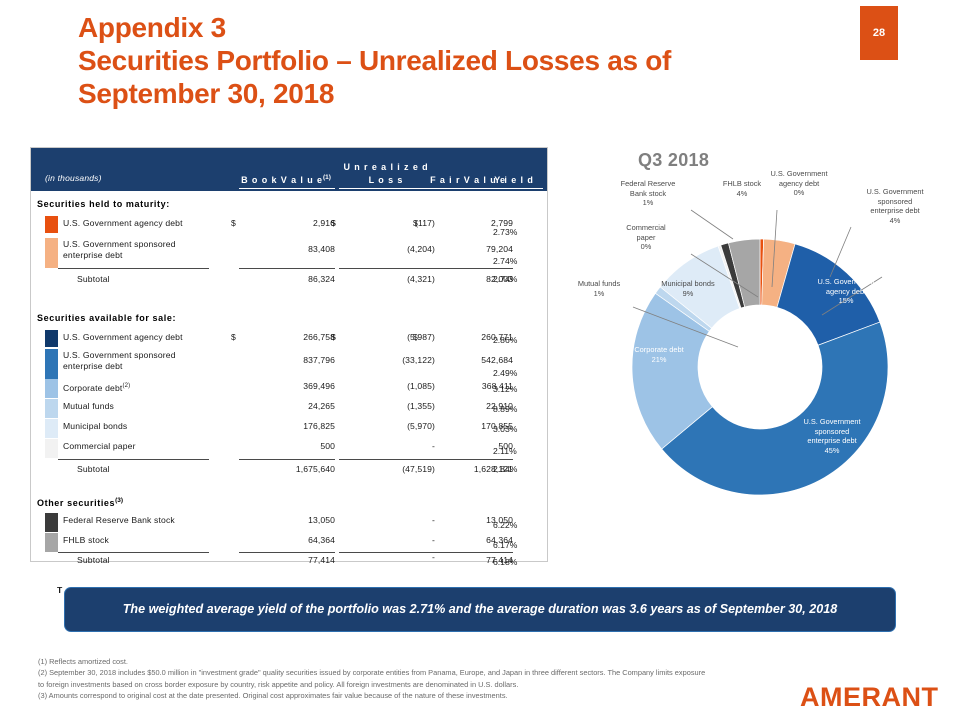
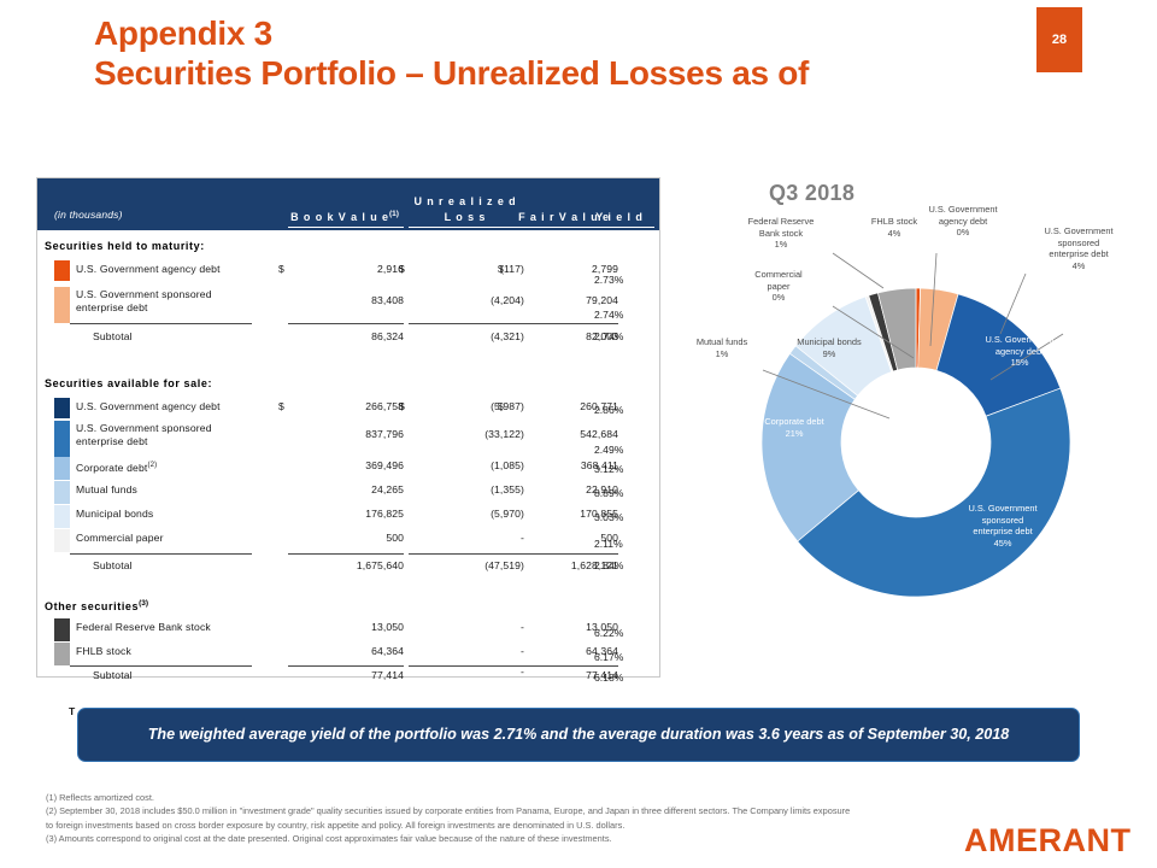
  Appendix 3
  Securities Portfolio – Unrealized Losses as of
- September 30, 2018
  28
  (in thousands)
  B o o k V a l u e
  U n r e a l i z e d
  L o s s
  F a i r V a l u e
  Y i e l d
  Securities held to maturity:
  U.S. Government agency debt
  $
  2,916
  $
  (117)
  $
  2,799
  2.73%
  U.S. Government sponsored
  enterprise debt
  83,408
  (4,204)
  79,204
  2.74%
  Subtotal
  86,324
  (4,321)
  82,003
  2.74%
  Securities available for sale:
  U.S. Government agency debt
  $
  266,758
  $
  (5,987)
  $
  260,771
  2.86%
  U.S. Government sponsored
  enterprise debt
  837,796
  (33,122)
  542,684
  2.49%
  Corporate debt
  369,496
  (1,085)
  368,411
  3.12%
  Mutual funds
  24,265
  (1,355)
  22,910
  8.89%
  Municipal bonds
  176,825
  (5,970)
  170,855
  3.03%
  Commercial paper
  500
  -
  500
  2.11%
  Subtotal
  1,675,640
  (47,519)
  1,628,121
  2.84%
  Other securities
  Federal Reserve Bank stock
  13,050
  -
  13,050
  6.22%
  FHLB stock
  64,364
  -
  64,364
  6.17%
  Subtotal
  77,414
  -
  77,414
  6.18%
  Q3 2018
  Federal Reserve
  Bank stock
  1%
  Commercial
  paper
  0%
  Mutual funds
  1%
  Municipal bonds
  9%
  FHLB stock
  4%
  U.S. Government
  agency debt
  0%
  U.S. Government
  sponsored
  enterprise debt
  4%
  U.S. Government
  agency debt
  15%
  U.S. Government
  sponsored
  enterprise debt
  45%
  Corporate debt
  21%
  The weighted average yield of the portfolio was 2.71% and the average duration was 3.6 years as of September 30, 2018
  (1) Reflects amortized cost.
  (2) September 30, 2018 includes $50.0 million in "investment grade" quality securities issued by corporate entities from Panama, Europe, and Japan in three different sectors. The Company limits exposure
  to foreign investments based on cross border exposure by country, risk appetite and policy. All foreign investments are denominated in U.S. dollars.
  (3) Amounts correspond to original cost at the date presented. Original cost approximates fair value because of the nature of these investments.
  AMERANT
